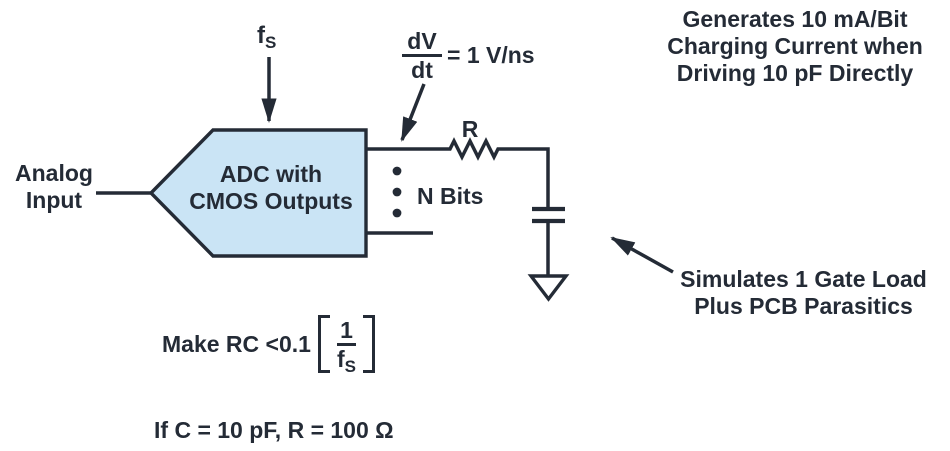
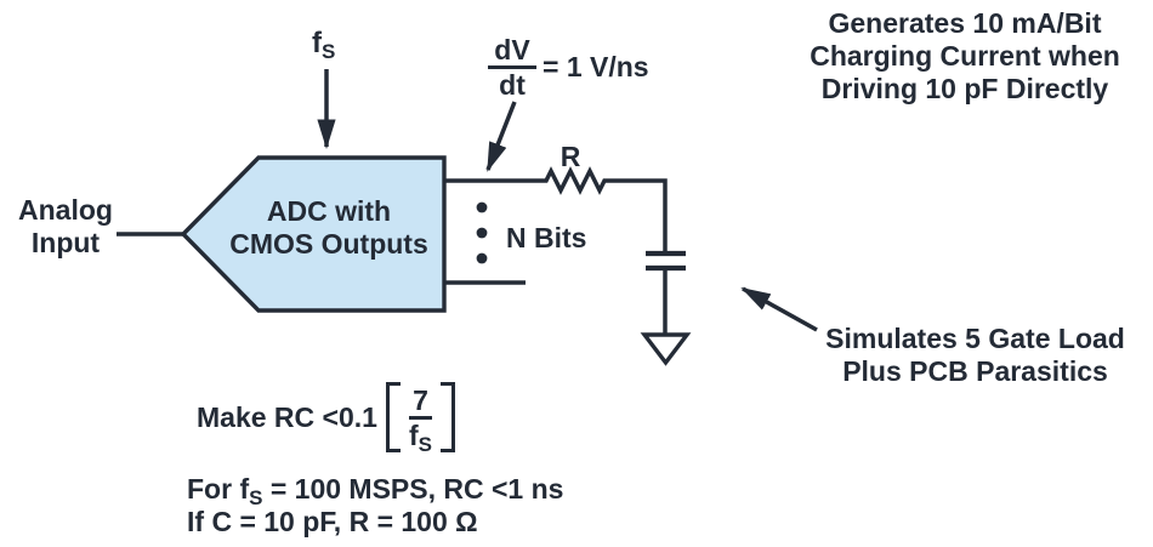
  Analog
  Input
  fS
  ADC with
  CMOS Outputs
  dV
  dt
  = 1 V/ns
  R
  N Bits
  Generates 10 mA/Bit
  Charging Current when
  Driving 10 pF Directly
- Simulates 1 Gate Load
+ Simulates 5 Gate Load
  Plus PCB Parasitics
  Make RC <0.1
- 1
+ 7
  fS
+ For fS = 100 MSPS, RC <1 ns
  If C = 10 pF, R = 100 Ω
